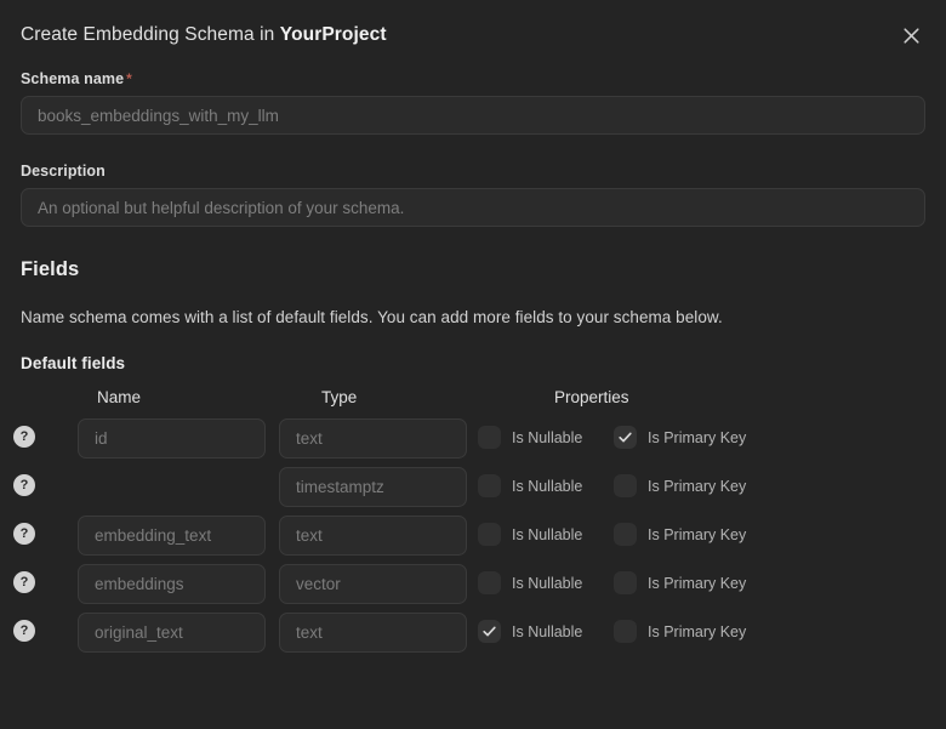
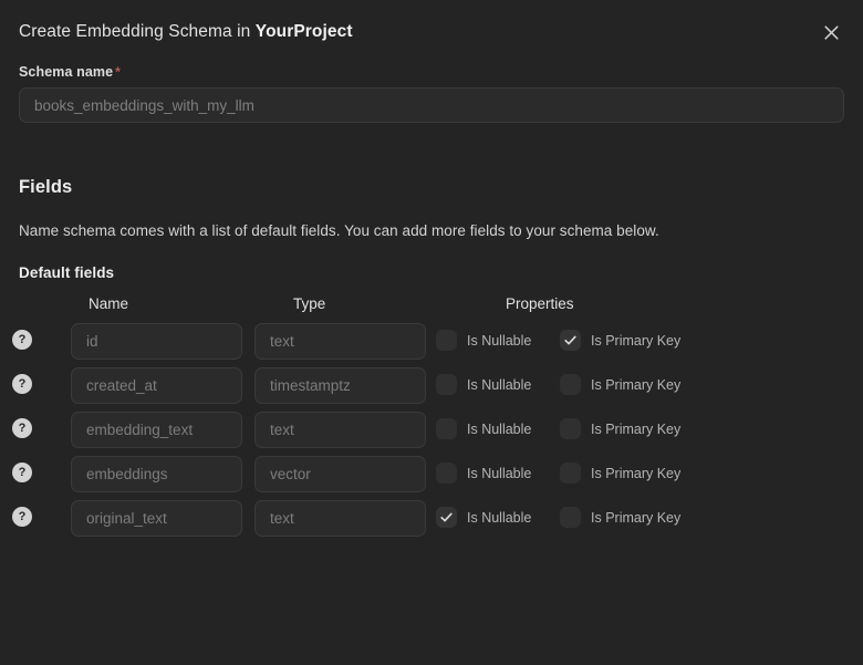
  Create Embedding Schema in YourProject
  Schema name *
  books_embeddings_with_my_llm
- Description
- An optional but helpful description of your schema.
  Fields
  Name schema comes with a list of default fields. You can add more fields to your schema below.
  Default fields
  Name
  Type
  Properties
  ?
  id
  text
  Is Nullable
  Is Primary Key
  ?
+ created_at
  timestamptz
  Is Nullable
  Is Primary Key
  ?
  embedding_text
  text
  Is Nullable
  Is Primary Key
  ?
  embeddings
  vector
  Is Nullable
  Is Primary Key
  ?
  original_text
  text
  Is Nullable
  Is Primary Key
